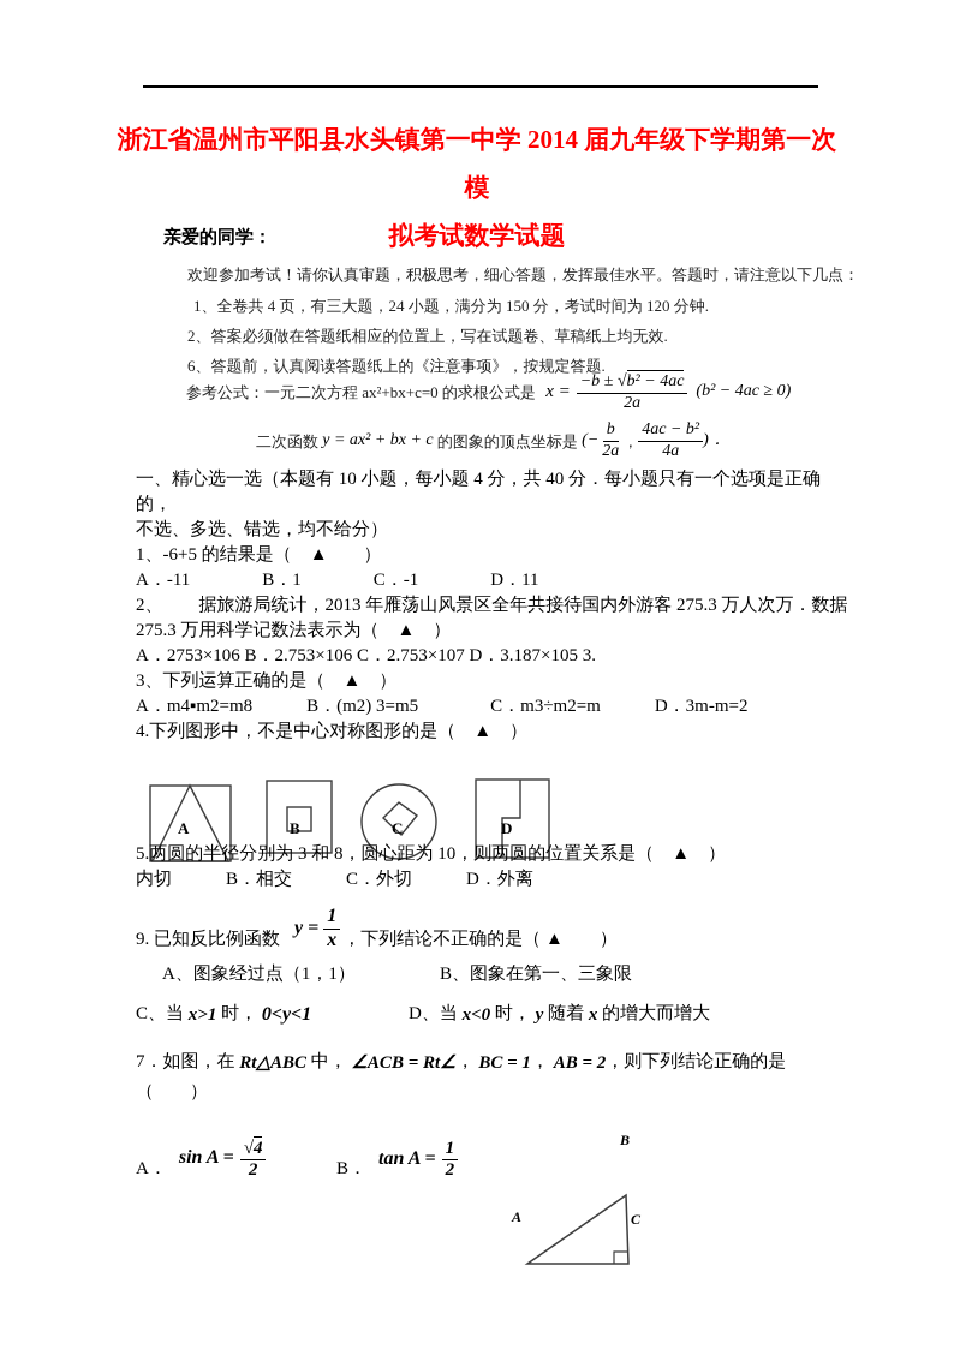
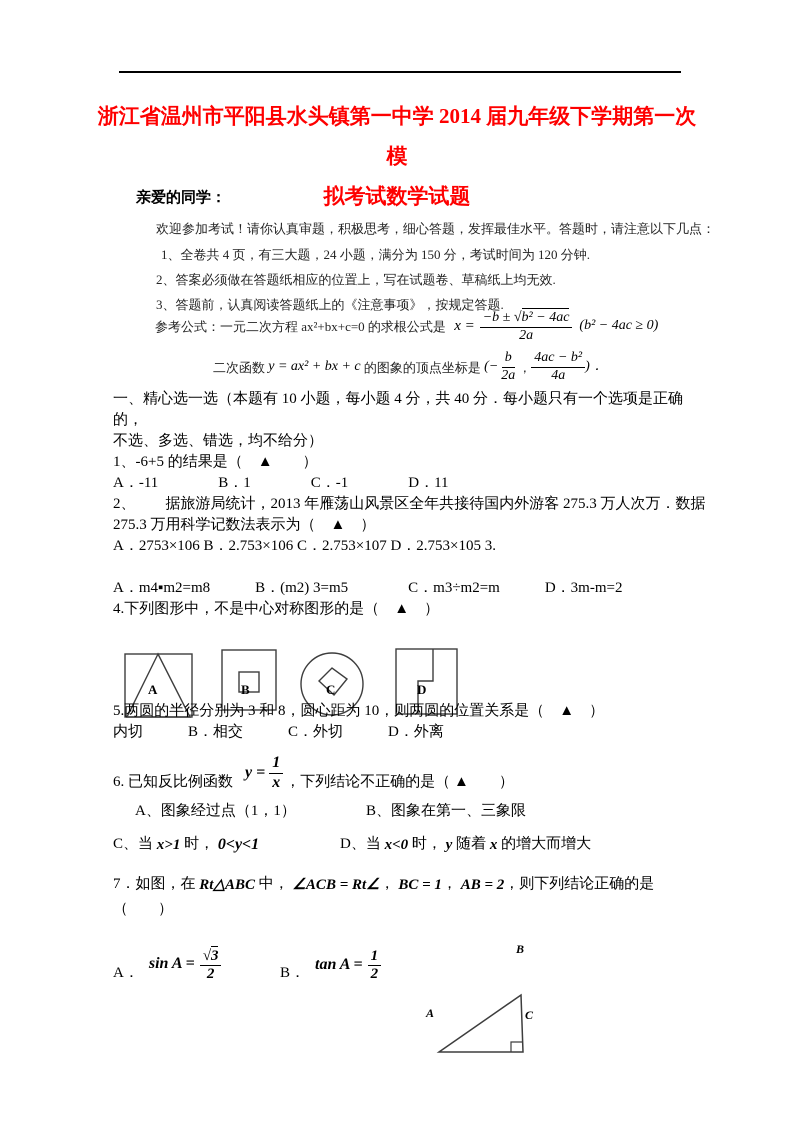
  浙江省温州市平阳县水头镇第一中学 2014 届九年级下学期第一次模
  拟考试数学试题
  亲爱的同学：
  欢迎参加考试！请你认真审题，积极思考，细心答题，发挥最佳水平。答题时，请注意以下几点：
  1、全卷共 4 页，有三大题，24 小题，满分为 150 分，考试时间为 120 分钟.
  2、答案必须做在答题纸相应的位置上，写在试题卷、草稿纸上均无效.
- 6、答题前，认真阅读答题纸上的《注意事项》，按规定答题.
+ 3、答题前，认真阅读答题纸上的《注意事项》，按规定答题.
  参考公式：一元二次方程 ax²+bx+c=0 的求根公式是
  x =
  −b ±
  √
  b² − 4ac
  2a
  (b² − 4ac ≥ 0)
  二次函数
  y = ax² + bx + c
  的图象的顶点坐标是
  (−
  b
  2a
  ，
  4ac − b²
  4a
  )．
  一、精心选一选（本题有 10 小题，每小题 4 分，共 40 分．每小题只有一个选项是正确
  的，
  不选、多选、错选，均不给分）
  1、-6+5 的结果是（ ▲ ）
  A．-11 B．1 C．-1 D．11
  2、 据旅游局统计，2013 年雁荡山风景区全年共接待国内外游客 275.3 万人次万．数据
  275.3 万用科学记数法表示为（ ▲ ）
- A．2753×106 B．2.753×106 C．2.753×107 D．3.187×105 3.
+ A．2753×106 B．2.753×106 C．2.753×107 D．2.753×105 3.
- 3、下列运算正确的是（ ▲ ）
  A．m4▪m2=m8 B．(m2) 3=m5 C．m3÷m2=m D．3m-m=2
  4.下列图形中，不是中心对称图形的是（ ▲ ）
  A
  B
  C
  D
  5.两圆的半径分别为 3 和 8，圆心距为 10，则两圆的位置关系是（ ▲ ）
  内切 B．相交 C．外切 D．外离
- 9. 已知反比例函数
+ 6. 已知反比例函数
  y =
  1
  x
  ，下列结论不正确的是（ ▲ ）
  A、图象经过点（1，1）
  B、图象在第一、三象限
  C、当
  x>1
  时，
  0<y<1
  D、当
  x<0
  时，
  y
  随着
  x
  的增大而增大
  7．如图，在
  Rt△ABC
  中，
  ∠ACB = Rt∠
  ，
  BC = 1
  ，
  AB = 2
  ，则下列结论正确的是
  （ ）
  A．
  sin A =
  √
- 4
+ 3
  2
  B．
  tan A =
  1
  2
  A
  B
  C
